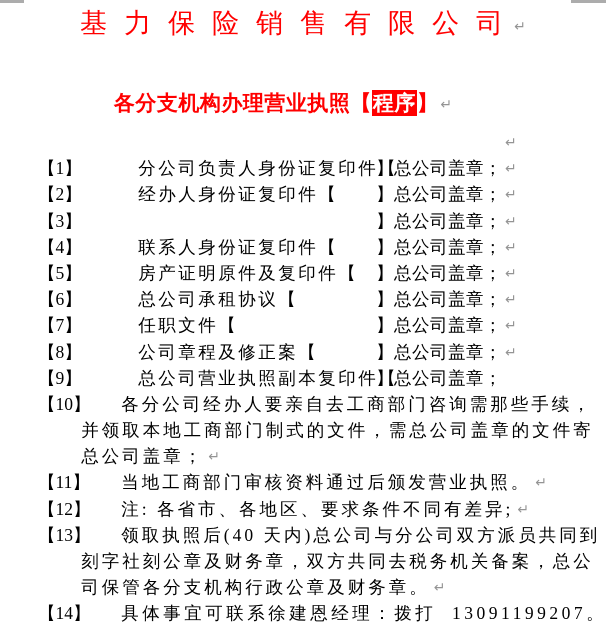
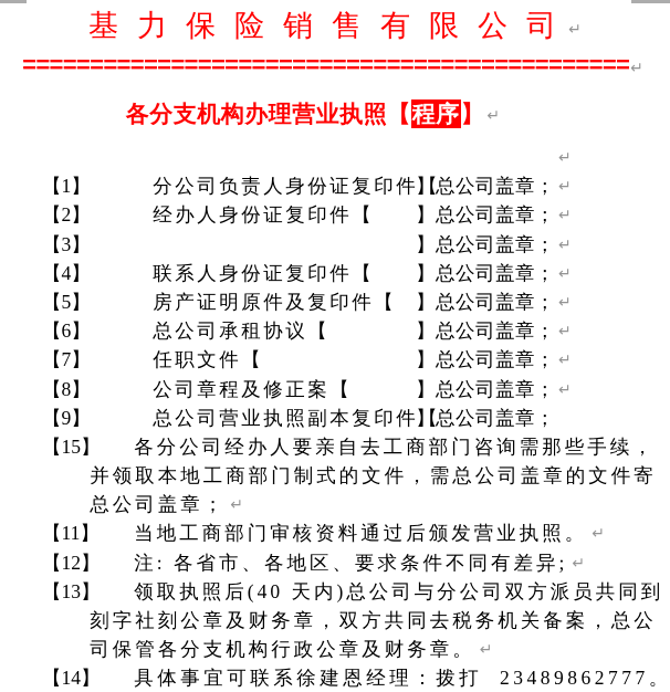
  基力保险销售有限公司
  ↵
+ =============================================↵
  各分支机构办理营业执照【程序】
  ↵
  【1】
  分公司负责人身份证复印件【
  】总公司盖章；
  ↵
  【2】
  经办人身份证复印件【
  】总公司盖章；
  ↵
  【3】
  】总公司盖章；
  ↵
  【4】
  联系人身份证复印件【
  】总公司盖章；
  ↵
  【5】
  房产证明原件及复印件【
  】总公司盖章；
  ↵
  【6】
  总公司承租协议【
  】总公司盖章；
  ↵
  【7】
  任职文件【
  】总公司盖章；
  ↵
  【8】
  公司章程及修正案【
  】总公司盖章；
  ↵
  【9】
  总公司营业执照副本复印件【
  】总公司盖章；
  ↵
- 【10】
+ 【15】
  各分公司经办人要亲自去工商部门咨询需那些手续，
  并领取本地工商部门制式的文件，需总公司盖章的文件寄
  总公司盖章； ↵
  【11】
  当地工商部门审核资料通过后颁发营业执照。 ↵
  【12】
  注: 各省市、各地区、要求条件不同有差异; ↵
  【13】
  领取执照后(40 天内)总公司与分公司双方派员共同到
  刻字社刻公章及财务章，双方共同去税务机关备案，总公
  司保管各分支机构行政公章及财务章。 ↵
  【14】
- 具体事宜可联系徐建恩经理：拨打 13091199207。
+ 具体事宜可联系徐建恩经理：拨打 23489862777。
